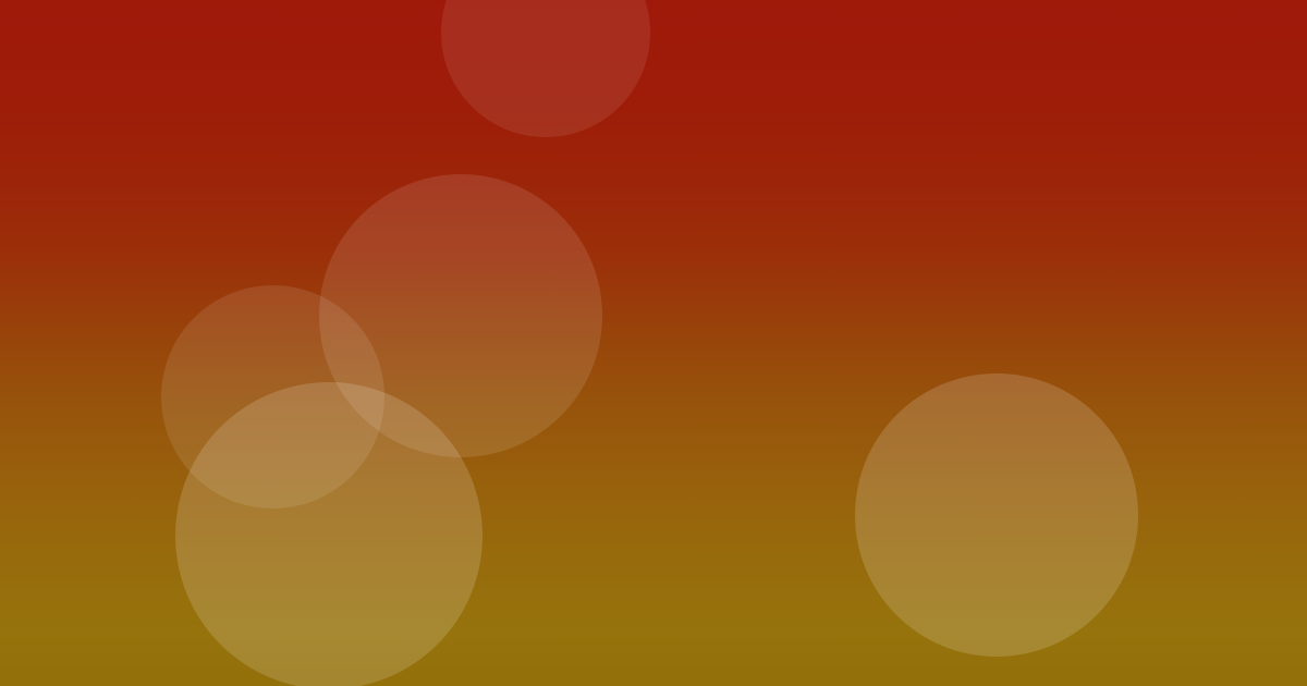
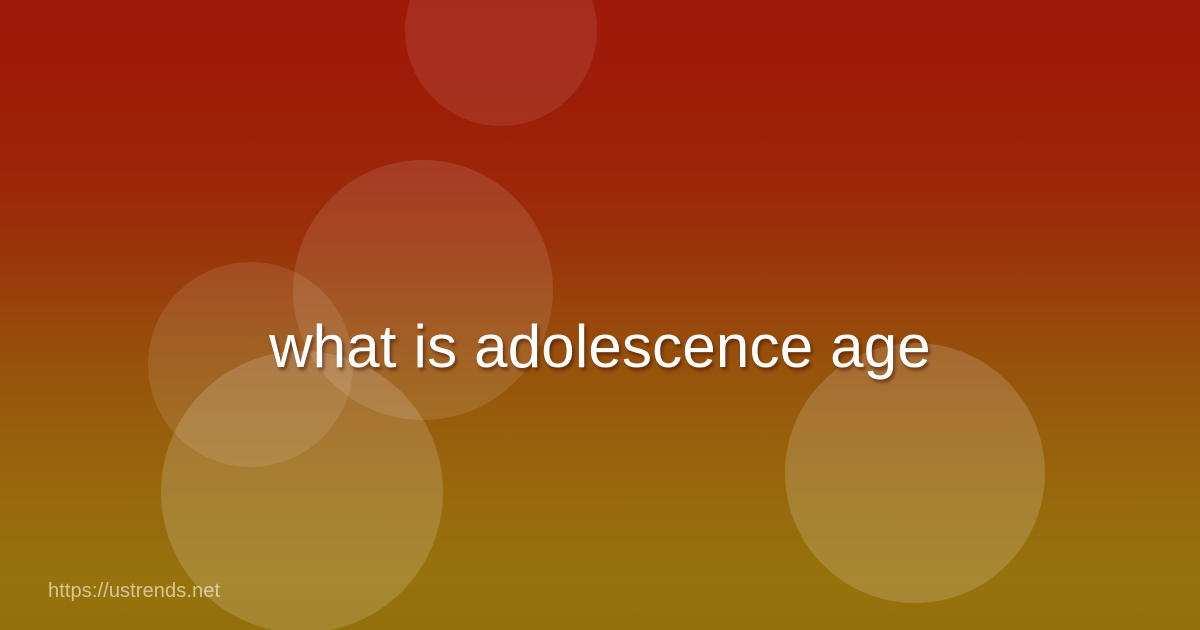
+ what is adolescence age
+ https://ustrends.net
